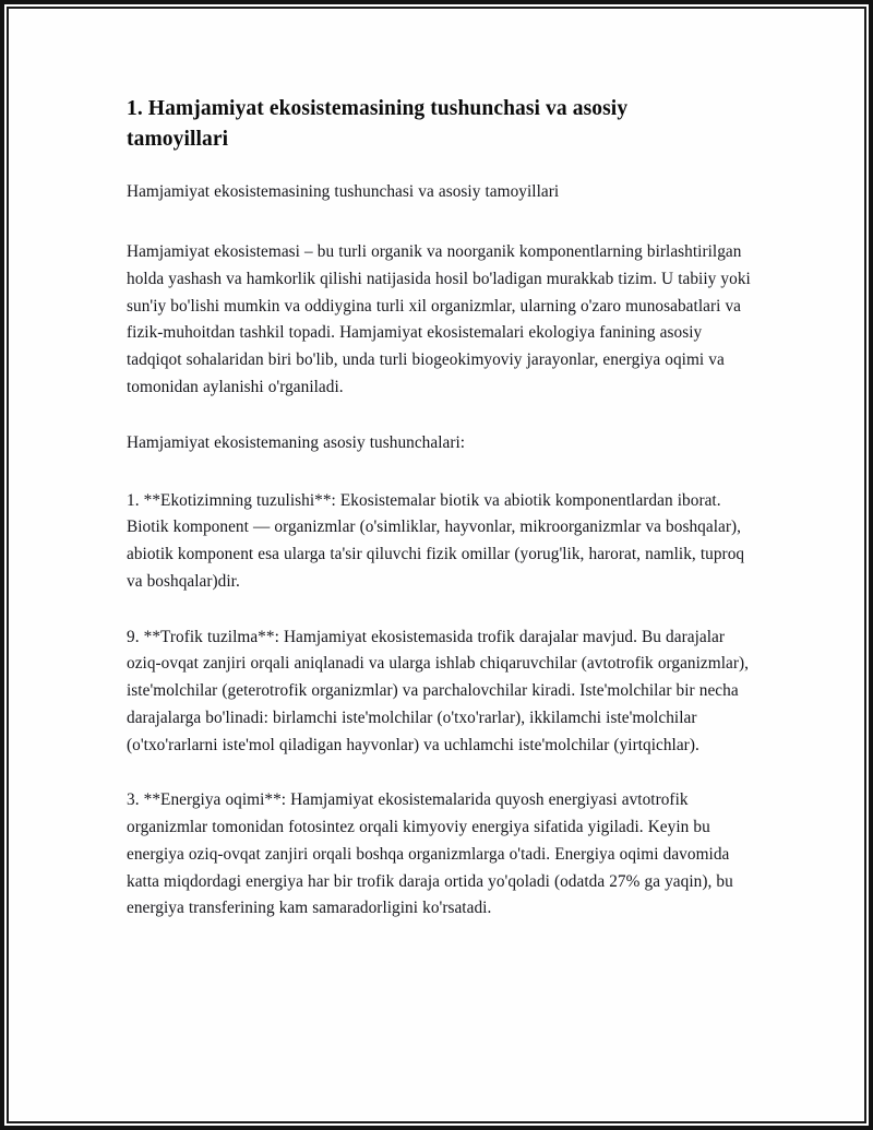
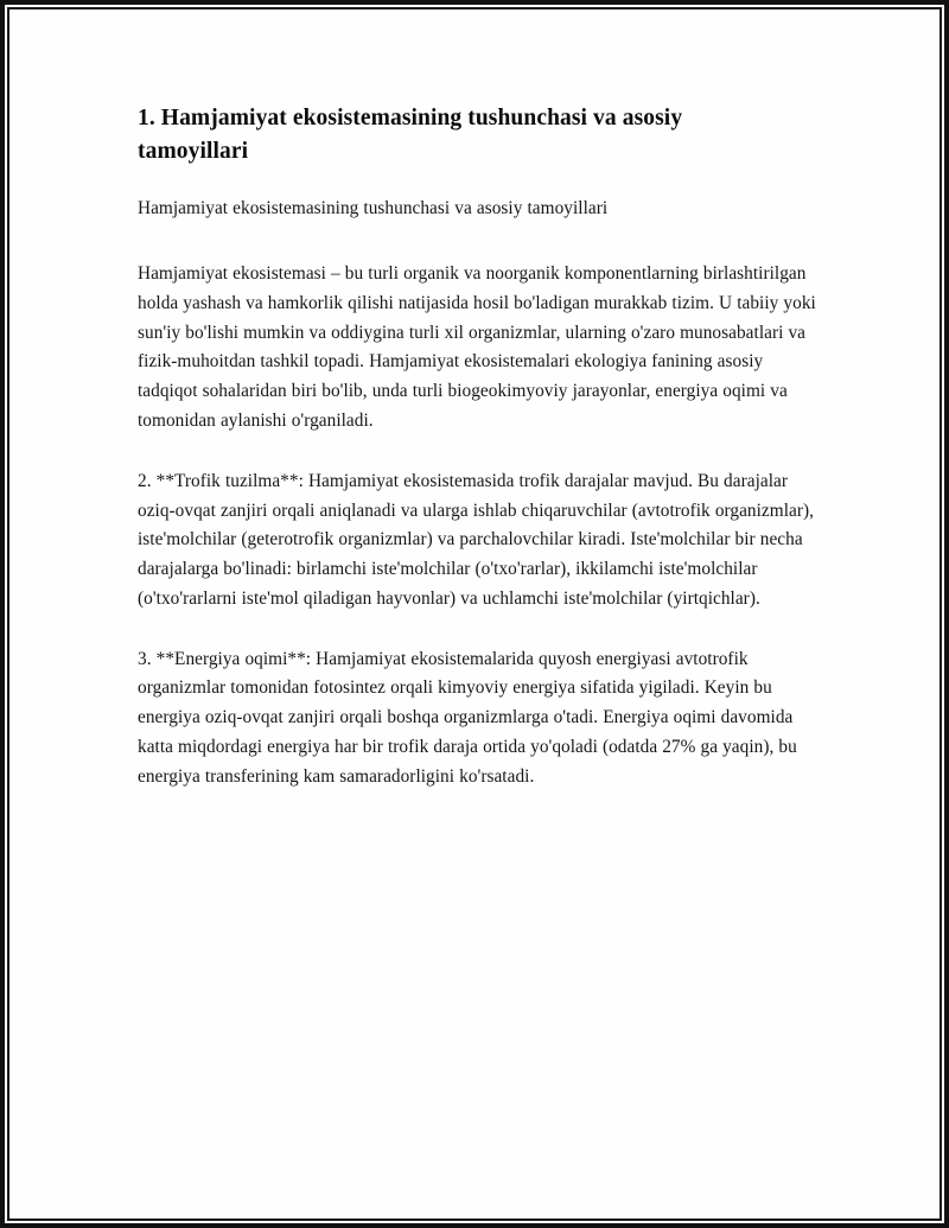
  1. Hamjamiyat ekosistemasining tushunchasi va asosiy tamoyillari
  Hamjamiyat ekosistemasining tushunchasi va asosiy tamoyillari
  Hamjamiyat ekosistemasi – bu turli organik va noorganik komponentlarning birlashtirilgan holda yashash va hamkorlik qilishi natijasida hosil bo'ladigan murakkab tizim. U tabiiy yoki sun'iy bo'lishi mumkin va oddiygina turli xil organizmlar, ularning o'zaro munosabatlari va fizik-muhoitdan tashkil topadi. Hamjamiyat ekosistemalari ekologiya fanining asosiy tadqiqot sohalaridan biri bo'lib, unda turli biogeokimyoviy jarayonlar, energiya oqimi va tomonidan aylanishi o'rganiladi.
- Hamjamiyat ekosistemaning asosiy tushunchalari:
- 1. **Ekotizimning tuzulishi**: Ekosistemalar biotik va abiotik komponentlardan iborat. Biotik komponent — organizmlar (o'simliklar, hayvonlar, mikroorganizmlar va boshqalar), abiotik komponent esa ularga ta'sir qiluvchi fizik omillar (yorug'lik, harorat, namlik, tuproq va boshqalar)dir.
- 9. **Trofik tuzilma**: Hamjamiyat ekosistemasida trofik darajalar mavjud. Bu darajalar oziq-ovqat zanjiri orqali aniqlanadi va ularga ishlab chiqaruvchilar (avtotrofik organizmlar), iste'molchilar (geterotrofik organizmlar) va parchalovchilar kiradi. Iste'molchilar bir necha darajalarga bo'linadi: birlamchi iste'molchilar (o'txo'rarlar), ikkilamchi iste'molchilar (o'txo'rarlarni iste'mol qiladigan hayvonlar) va uchlamchi iste'molchilar (yirtqichlar).
+ 2. **Trofik tuzilma**: Hamjamiyat ekosistemasida trofik darajalar mavjud. Bu darajalar oziq-ovqat zanjiri orqali aniqlanadi va ularga ishlab chiqaruvchilar (avtotrofik organizmlar), iste'molchilar (geterotrofik organizmlar) va parchalovchilar kiradi. Iste'molchilar bir necha darajalarga bo'linadi: birlamchi iste'molchilar (o'txo'rarlar), ikkilamchi iste'molchilar (o'txo'rarlarni iste'mol qiladigan hayvonlar) va uchlamchi iste'molchilar (yirtqichlar).
  3. **Energiya oqimi**: Hamjamiyat ekosistemalarida quyosh energiyasi avtotrofik organizmlar tomonidan fotosintez orqali kimyoviy energiya sifatida yigiladi. Keyin bu energiya oziq-ovqat zanjiri orqali boshqa organizmlarga o'tadi. Energiya oqimi davomida katta miqdordagi energiya har bir trofik daraja ortida yo'qoladi (odatda 27% ga yaqin), bu energiya transferining kam samaradorligini ko'rsatadi.
